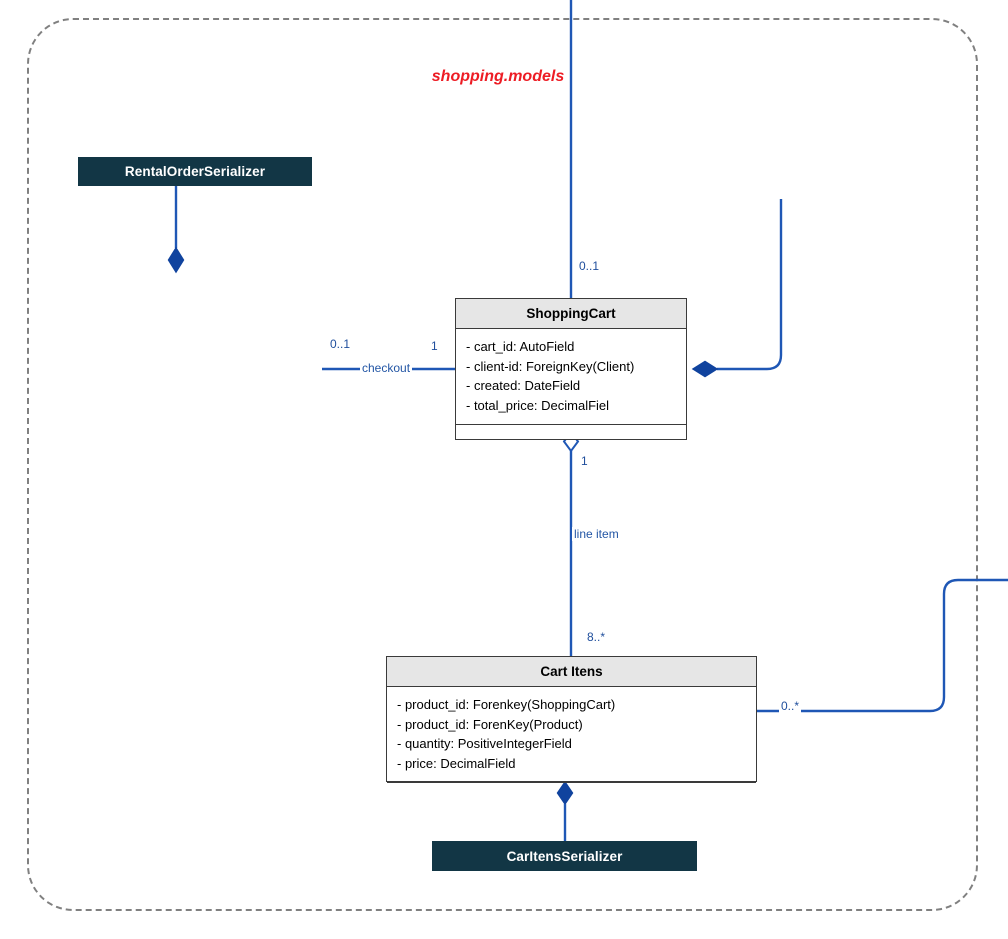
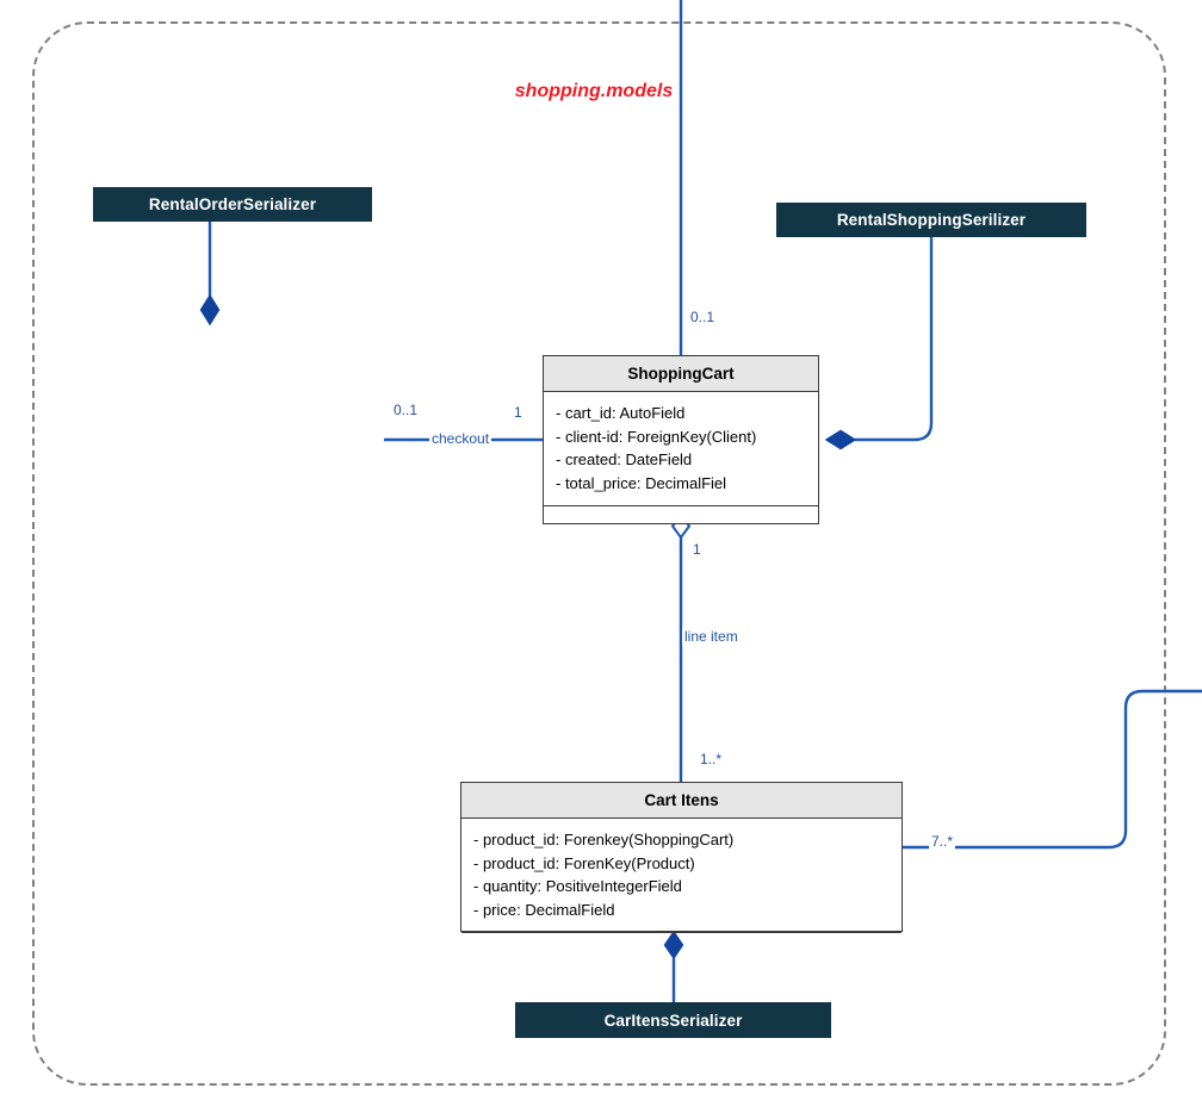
  shopping.models
  0..1
  1
  checkout
  0..1
  1
  line item
- 8..*
+ 1..*
- 0..*
+ 7..*
  RentalOrderSerializer
+ RentalShoppingSerilizer
  CarItensSerializer
  ShoppingCart
  - cart_id: AutoField
  - client-id: ForeignKey(Client)
  - created: DateField
  - total_price: DecimalFiel
  Cart Itens
  - product_id: Forenkey(ShoppingCart)
  - product_id: ForenKey(Product)
  - quantity: PositiveIntegerField
  - price: DecimalField
